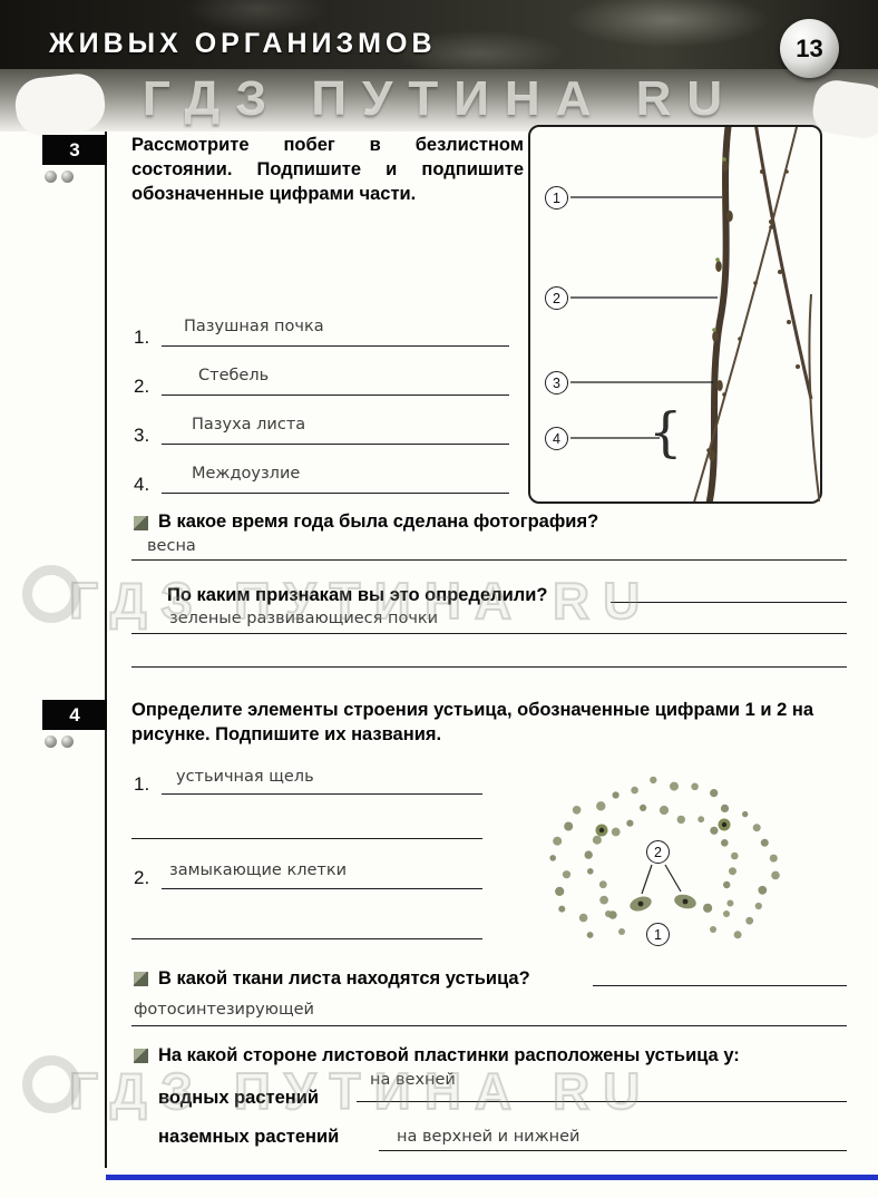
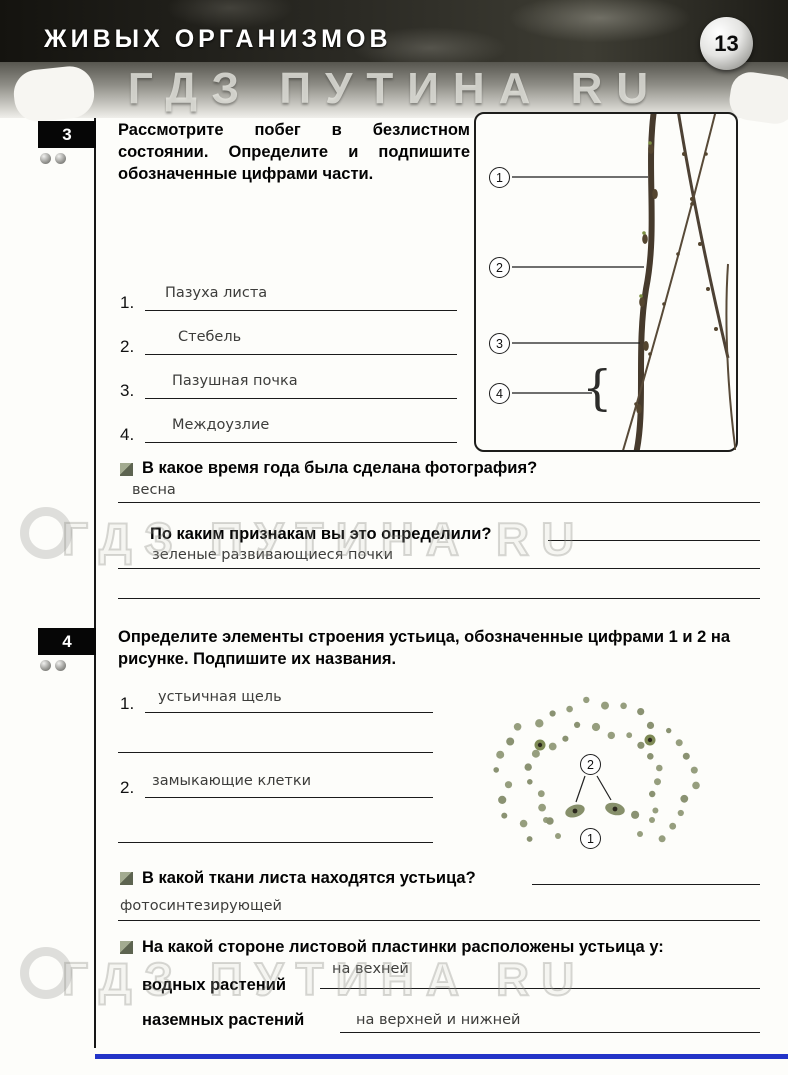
  ГДЗ ПУТИНА RU
  ЖИВЫХ ОРГАНИЗМОВ
  13
  3
- Рассмотрите побег в безлистном состоянии. Подпишите и подпишите обозначенные цифрами части.
+ Рассмотрите побег в безлистном состоянии. Определите и подпишите обозначенные цифрами части.
  1
  2
  3
  4
  {
  1.
- Пазушная почка
+ Пазуха листа
  2.
  Стебель
  3.
- Пазуха листа
+ Пазушная почка
  4.
  Междоузлие
  В какое время года была сделана фотография?
  весна
  По каким признакам вы это определили?
  зеленые развивающиеся почки
  ГДЗ ПУТИНА RU
  4
  Определите элементы строения устьица, обозначенные цифрами 1 и 2 на рисунке. Подпишите их названия.
  1.
  устьичная щель
  2.
  замыкающие клетки
  2
  1
  В какой ткани листа находятся устьица?
  фотосинтезирующей
  На какой стороне листовой пластинки расположены устьица у:
  водных растений
  на вехней
  наземных растений
  на верхней и нижней
  ГДЗ ПУТИНА RU
